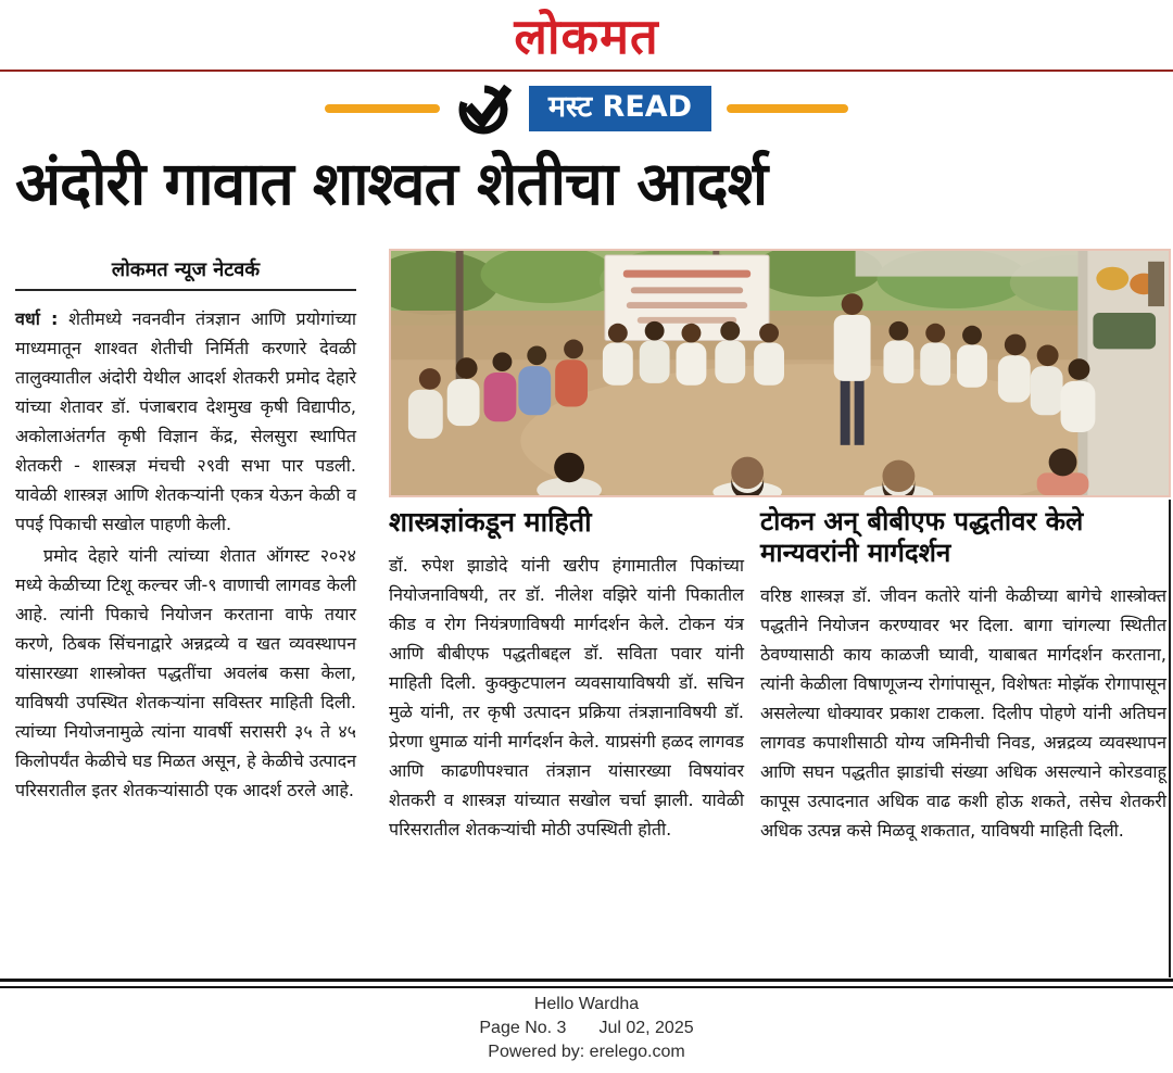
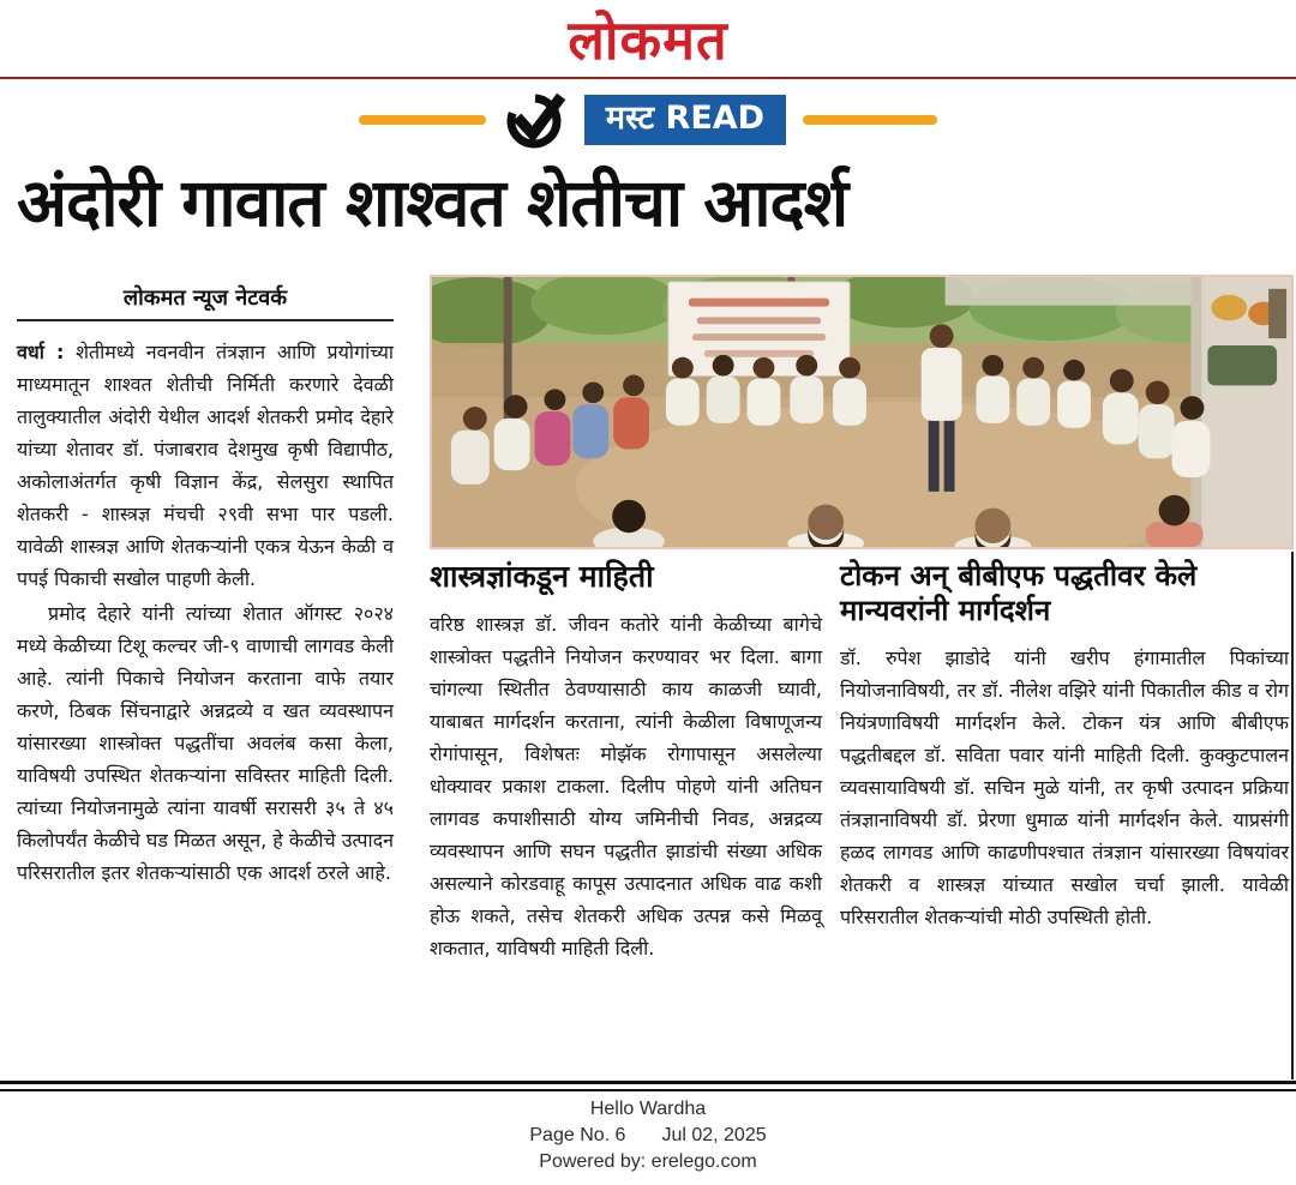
  लोकमत
  मस्ट READ
  अंदोरी गावात शाश्वत शेतीचा आदर्श
  लोकमत न्यूज नेटवर्क
  वर्धा : शेतीमध्ये नवनवीन तंत्रज्ञान आणि प्रयोगांच्या माध्यमातून शाश्वत शेतीची निर्मिती करणारे देवळी तालुक्यातील अंदोरी येथील आदर्श शेतकरी प्रमोद देहारे यांच्या शेतावर डॉ. पंजाबराव देशमुख कृषी विद्यापीठ, अकोलाअंतर्गत कृषी विज्ञान केंद्र, सेलसुरा स्थापित शेतकरी - शास्त्रज्ञ मंचची २९वी सभा पार पडली. यावेळी शास्त्रज्ञ आणि शेतकऱ्यांनी एकत्र येऊन केळी व पपई पिकाची सखोल पाहणी केली.
  प्रमोद देहारे यांनी त्यांच्या शेतात ऑगस्ट २०२४ मध्ये केळीच्या टिशू कल्चर जी-९ वाणाची लागवड केली आहे. त्यांनी पिकाचे नियोजन करताना वाफे तयार करणे, ठिबक सिंचनाद्वारे अन्नद्रव्ये व खत व्यवस्थापन यांसारख्या शास्त्रोक्त पद्धतींचा अवलंब कसा केला, याविषयी उपस्थित शेतकऱ्यांना सविस्तर माहिती दिली. त्यांच्या नियोजनामुळे त्यांना यावर्षी सरासरी ३५ ते ४५ किलोपर्यंत केळीचे घड मिळत असून, हे केळीचे उत्पादन परिसरातील इतर शेतकऱ्यांसाठी एक आदर्श ठरले आहे.
  शास्त्रज्ञांकडून माहिती
- डॉ. रुपेश झाडोदे यांनी खरीप हंगामातील पिकांच्या नियोजनाविषयी, तर डॉ. नीलेश वझिरे यांनी पिकातील कीड व रोग नियंत्रणाविषयी मार्गदर्शन केले. टोकन यंत्र आणि बीबीएफ पद्धतीबद्दल डॉ. सविता पवार यांनी माहिती दिली. कुक्कुटपालन व्यवसायाविषयी डॉ. सचिन मुळे यांनी, तर कृषी उत्पादन प्रक्रिया तंत्रज्ञानाविषयी डॉ. प्रेरणा धुमाळ यांनी मार्गदर्शन केले. याप्रसंगी हळद लागवड आणि काढणीपश्चात तंत्रज्ञान यांसारख्या विषयांवर शेतकरी व शास्त्रज्ञ यांच्यात सखोल चर्चा झाली. यावेळी परिसरातील शेतकऱ्यांची मोठी उपस्थिती होती.
+ वरिष्ठ शास्त्रज्ञ डॉ. जीवन कतोरे यांनी केळीच्या बागेचे शास्त्रोक्त पद्धतीने नियोजन करण्यावर भर दिला. बागा चांगल्या स्थितीत ठेवण्यासाठी काय काळजी घ्यावी, याबाबत मार्गदर्शन करताना, त्यांनी केळीला विषाणूजन्य रोगांपासून, विशेषतः मोझॅक रोगापासून असलेल्या धोक्यावर प्रकाश टाकला. दिलीप पोहणे यांनी अतिघन लागवड कपाशीसाठी योग्य जमिनीची निवड, अन्नद्रव्य व्यवस्थापन आणि सघन पद्धतीत झाडांची संख्या अधिक असल्याने कोरडवाहू कापूस उत्पादनात अधिक वाढ कशी होऊ शकते, तसेच शेतकरी अधिक उत्पन्न कसे मिळवू शकतात, याविषयी माहिती दिली.
  टोकन अन् बीबीएफ पद्धतीवर केले मान्यवरांनी मार्गदर्शन
- वरिष्ठ शास्त्रज्ञ डॉ. जीवन कतोरे यांनी केळीच्या बागेचे शास्त्रोक्त पद्धतीने नियोजन करण्यावर भर दिला. बागा चांगल्या स्थितीत ठेवण्यासाठी काय काळजी घ्यावी, याबाबत मार्गदर्शन करताना, त्यांनी केळीला विषाणूजन्य रोगांपासून, विशेषतः मोझॅक रोगापासून असलेल्या धोक्यावर प्रकाश टाकला. दिलीप पोहणे यांनी अतिघन लागवड कपाशीसाठी योग्य जमिनीची निवड, अन्नद्रव्य व्यवस्थापन आणि सघन पद्धतीत झाडांची संख्या अधिक असल्याने कोरडवाहू कापूस उत्पादनात अधिक वाढ कशी होऊ शकते, तसेच शेतकरी अधिक उत्पन्न कसे मिळवू शकतात, याविषयी माहिती दिली.
+ डॉ. रुपेश झाडोदे यांनी खरीप हंगामातील पिकांच्या नियोजनाविषयी, तर डॉ. नीलेश वझिरे यांनी पिकातील कीड व रोग नियंत्रणाविषयी मार्गदर्शन केले. टोकन यंत्र आणि बीबीएफ पद्धतीबद्दल डॉ. सविता पवार यांनी माहिती दिली. कुक्कुटपालन व्यवसायाविषयी डॉ. सचिन मुळे यांनी, तर कृषी उत्पादन प्रक्रिया तंत्रज्ञानाविषयी डॉ. प्रेरणा धुमाळ यांनी मार्गदर्शन केले. याप्रसंगी हळद लागवड आणि काढणीपश्चात तंत्रज्ञान यांसारख्या विषयांवर शेतकरी व शास्त्रज्ञ यांच्यात सखोल चर्चा झाली. यावेळी परिसरातील शेतकऱ्यांची मोठी उपस्थिती होती.
  Hello Wardha
- Page No. 3 Jul 02, 2025
+ Page No. 6 Jul 02, 2025
  Powered by: erelego.com
